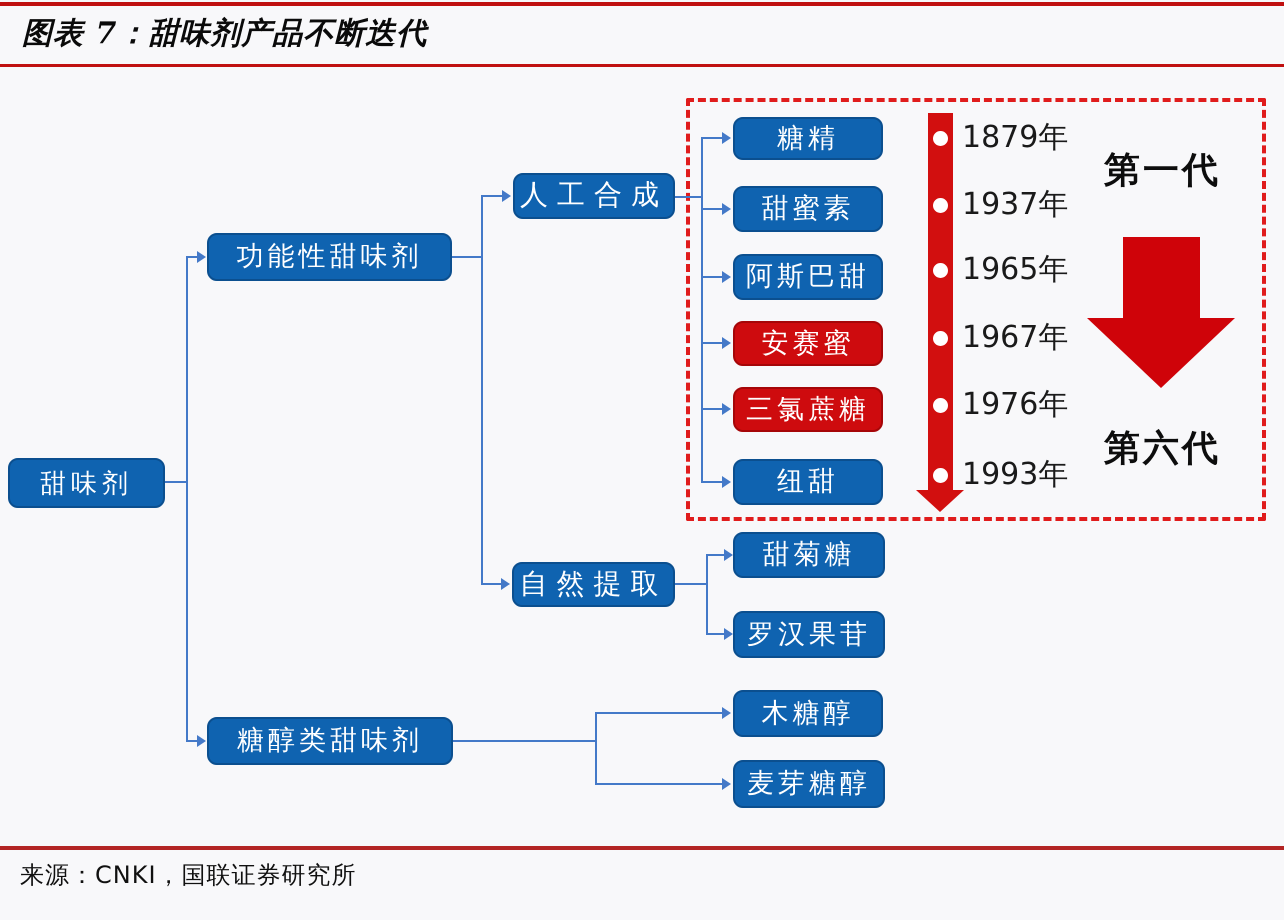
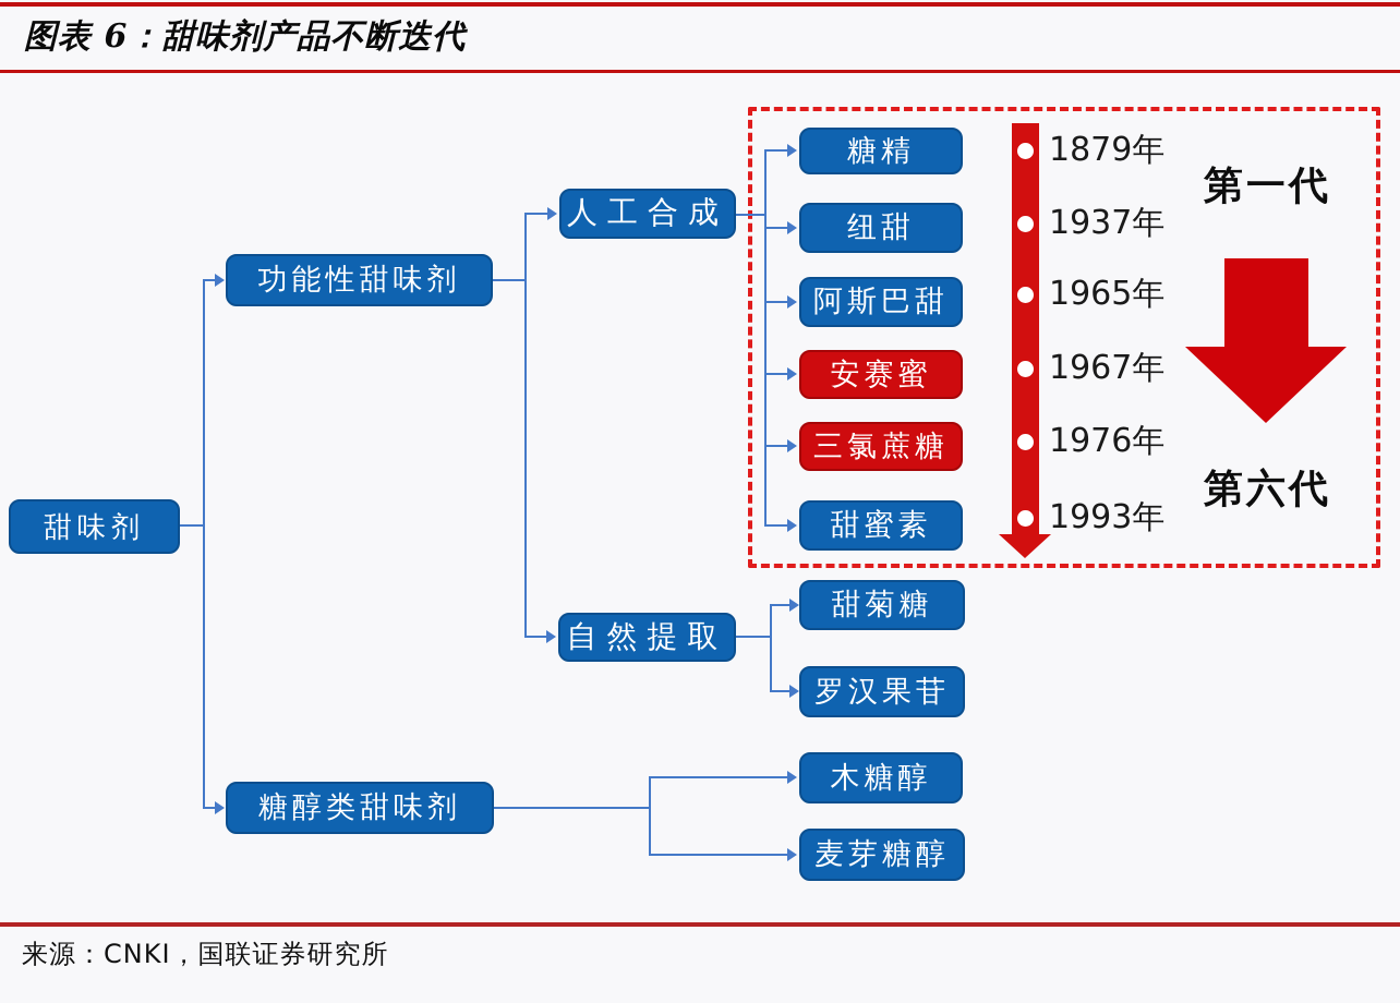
- 图表 7：甜味剂产品不断迭代
+ 图表 6：甜味剂产品不断迭代
  甜味剂
  功能性甜味剂
  糖醇类甜味剂
  人工合成
  自然提取
  糖精
- 甜蜜素
+ 纽甜
  阿斯巴甜
  安赛蜜
  三氯蔗糖
- 纽甜
+ 甜蜜素
  甜菊糖
  罗汉果苷
  木糖醇
  麦芽糖醇
  1879年
  1937年
  1965年
  1967年
  1976年
  1993年
  第一代
  第六代
  来源：CNKI，国联证券研究所
